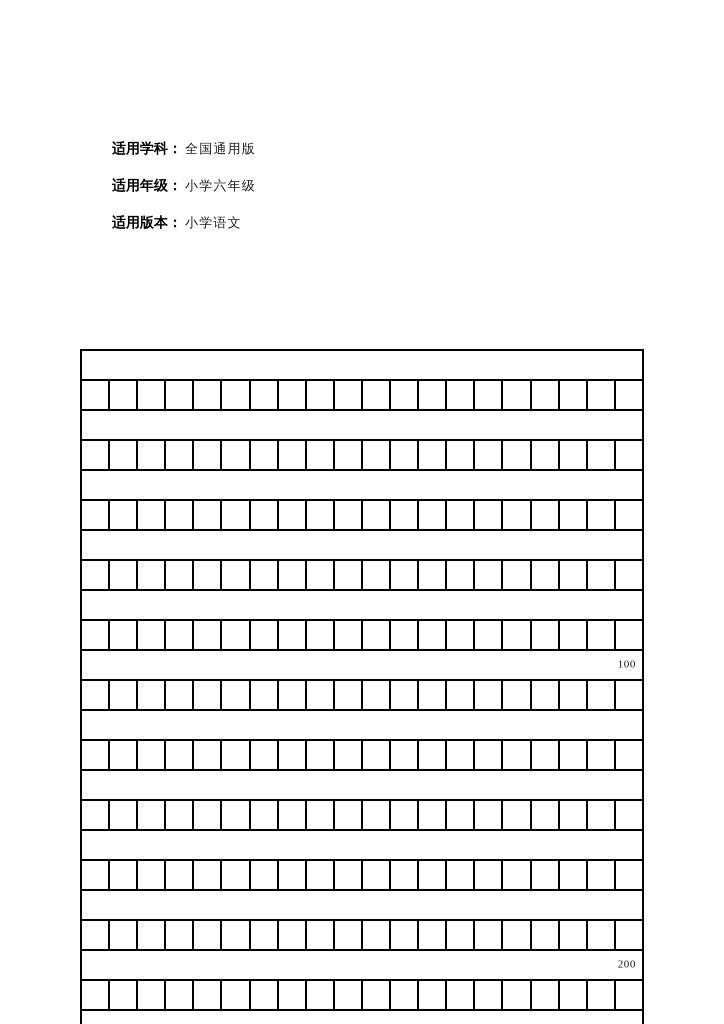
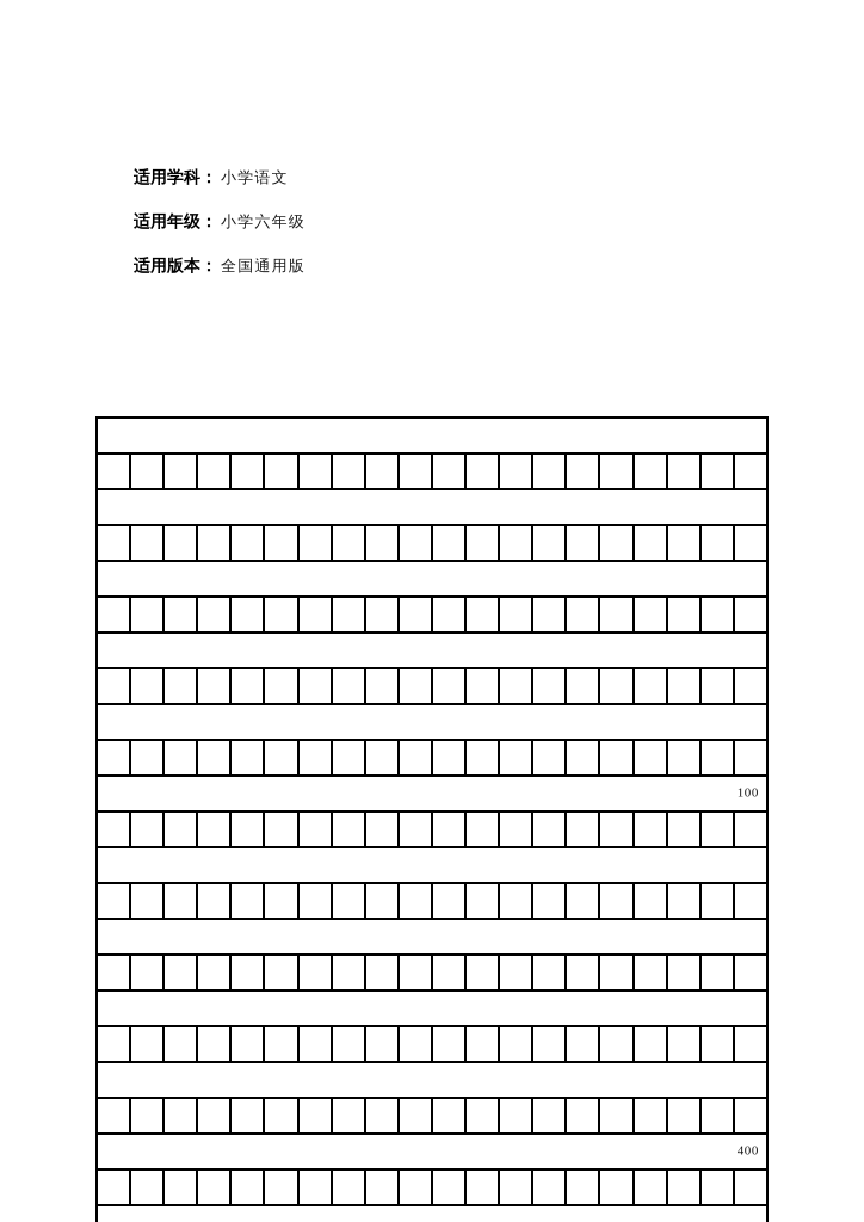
- 适用学科： 全国通用版
+ 适用学科： 小学语文
  适用年级： 小学六年级
- 适用版本： 小学语文
+ 适用版本： 全国通用版
  100
- 200
+ 400
